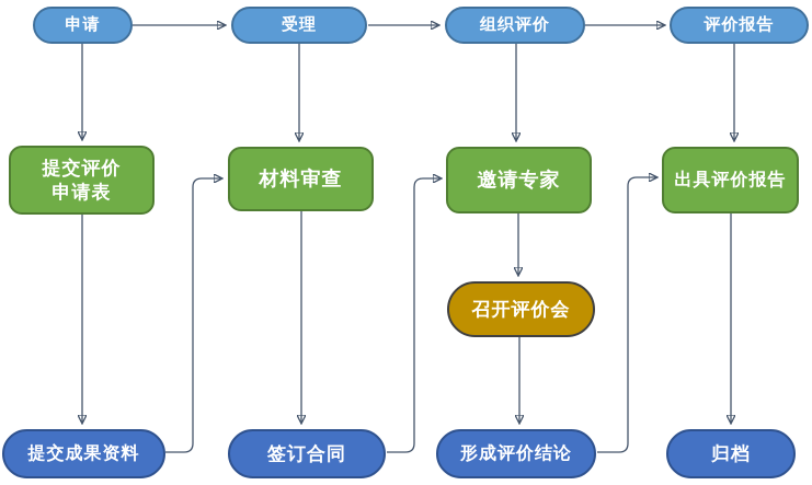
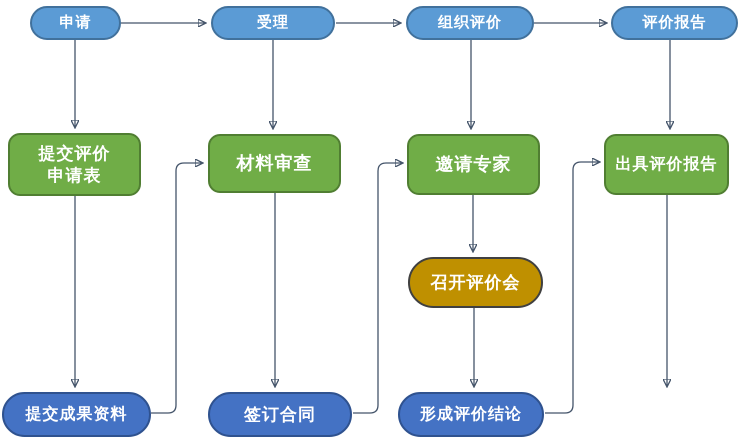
  申请
  受理
  组织评价
  评价报告
  提交评价
  申请表
  材料审查
  邀请专家
  出具评价报告
  召开评价会
  提交成果资料
  签订合同
  形成评价结论
- 归档
